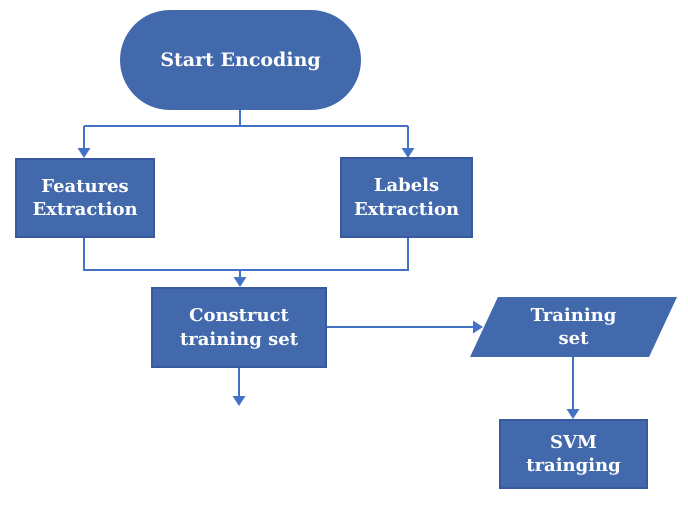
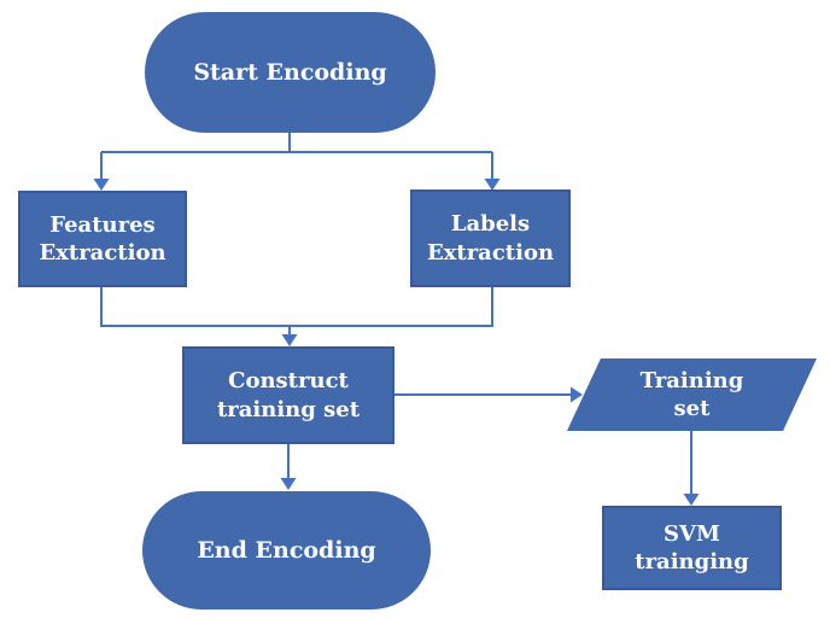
  Start Encoding
  Features
  Extraction
  Labels
  Extraction
  Construct
  training set
  Training
  set
+ End Encoding
  SVM
  trainging
